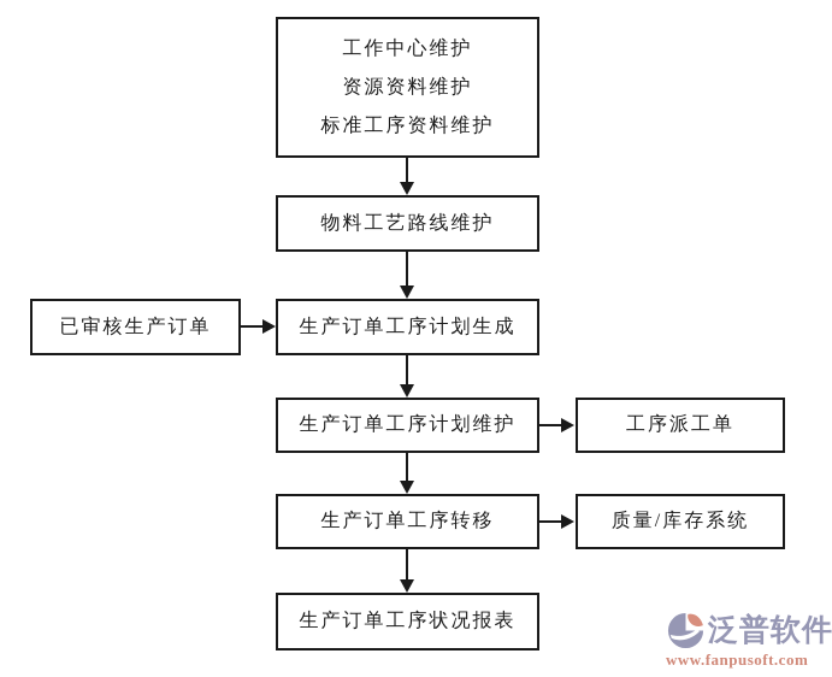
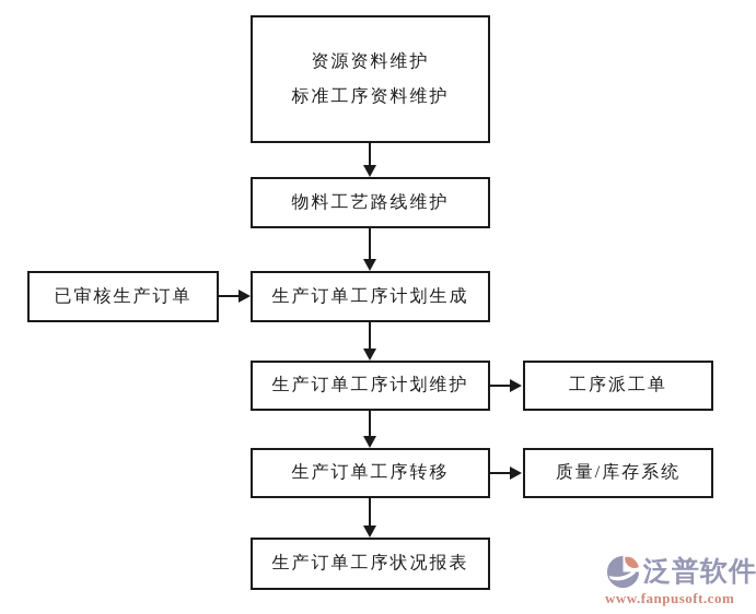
- 工作中心维护
  资源资料维护
  标准工序资料维护
  物料工艺路线维护
  已审核生产订单
  生产订单工序计划生成
  生产订单工序计划维护
  工序派工单
  生产订单工序转移
  质量/库存系统
  生产订单工序状况报表
  泛普软件
  www.fanpusoft.com
